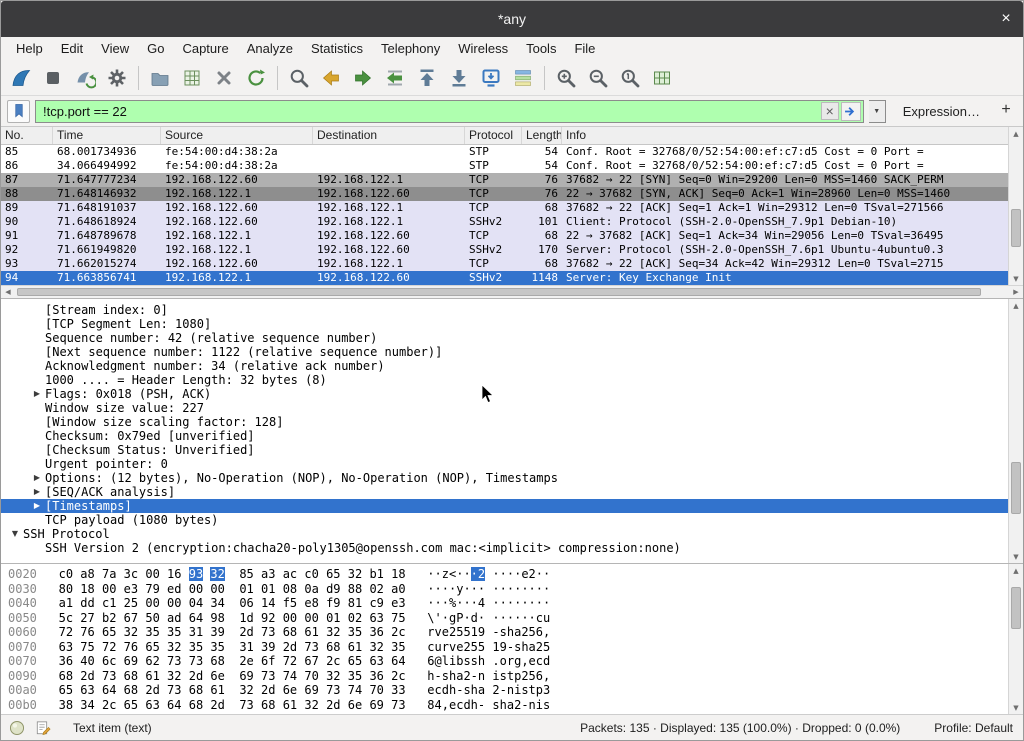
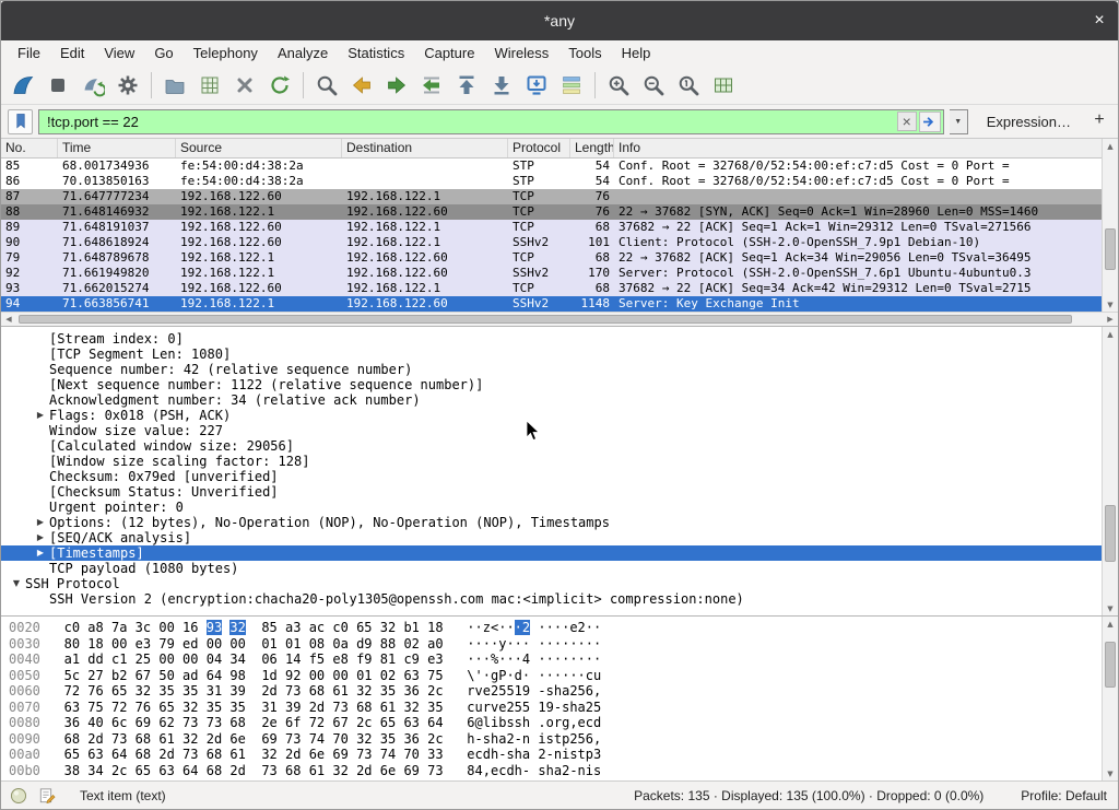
  *any
  ×
- Help
+ File
  Edit
  View
  Go
- Capture
+ Telephony
  Analyze
  Statistics
- Telephony
+ Capture
  Wireless
  Tools
- File
+ Help
  !tcp.port == 22
  ×
  Expression…
  +
  No.
  Time
  Source
  Destination
  Protocol
  Length
  Info
  85
  68.001734936
  fe:54:00:d4:38:2a
  STP
  54
  Conf. Root = 32768/0/52:54:00:ef:c7:d5 Cost = 0 Port =
  86
- 34.066494992
+ 70.013850163
  fe:54:00:d4:38:2a
  STP
  54
  Conf. Root = 32768/0/52:54:00:ef:c7:d5 Cost = 0 Port =
  87
  71.647777234
  192.168.122.60
  192.168.122.1
  TCP
  76
- 37682 → 22 [SYN] Seq=0 Win=29200 Len=0 MSS=1460 SACK_PERM
  88
  71.648146932
  192.168.122.1
  192.168.122.60
  TCP
  76
  22 → 37682 [SYN, ACK] Seq=0 Ack=1 Win=28960 Len=0 MSS=1460
  89
  71.648191037
  192.168.122.60
  192.168.122.1
  TCP
  68
  37682 → 22 [ACK] Seq=1 Ack=1 Win=29312 Len=0 TSval=271566
  90
  71.648618924
  192.168.122.60
  192.168.122.1
  SSHv2
  101
  Client: Protocol (SSH-2.0-OpenSSH_7.9p1 Debian-10)
- 91
+ 79
  71.648789678
  192.168.122.1
  192.168.122.60
  TCP
  68
  22 → 37682 [ACK] Seq=1 Ack=34 Win=29056 Len=0 TSval=36495
  92
  71.661949820
  192.168.122.1
  192.168.122.60
  SSHv2
  170
  Server: Protocol (SSH-2.0-OpenSSH_7.6p1 Ubuntu-4ubuntu0.3
  93
  71.662015274
  192.168.122.60
  192.168.122.1
  TCP
  68
  37682 → 22 [ACK] Seq=34 Ack=42 Win=29312 Len=0 TSval=2715
  94
  71.663856741
  192.168.122.1
  192.168.122.60
  SSHv2
  1148
  Server: Key Exchange Init
  ▲
  ▼
  ◀
  ▶
  [Stream index: 0]
  [TCP Segment Len: 1080]
  Sequence number: 42 (relative sequence number)
  [Next sequence number: 1122 (relative sequence number)]
  Acknowledgment number: 34 (relative ack number)
- 1000 .... = Header Length: 32 bytes (8)
  ▶
  Flags: 0x018 (PSH, ACK)
  Window size value: 227
+ [Calculated window size: 29056]
  [Window size scaling factor: 128]
  Checksum: 0x79ed [unverified]
  [Checksum Status: Unverified]
  Urgent pointer: 0
  ▶
  Options: (12 bytes), No-Operation (NOP), No-Operation (NOP), Timestamps
  ▶
  [SEQ/ACK analysis]
  ▶
  [Timestamps]
  TCP payload (1080 bytes)
  ▼
  SSH Protocol
  SSH Version 2 (encryption:chacha20-poly1305@openssh.com mac:<implicit> compression:none)
  ▲
  ▼
  0020 c0 a8 7a 3c 00 16 93 32 85 a3 ac c0 65 32 b1 18 ··z<···2 ····e2··
  0030 80 18 00 e3 79 ed 00 00 01 01 08 0a d9 88 02 a0 ····y··· ········
  0040 a1 dd c1 25 00 00 04 34 06 14 f5 e8 f9 81 c9 e3 ···%···4 ········
  0050 5c 27 b2 67 50 ad 64 98 1d 92 00 00 01 02 63 75 \'·gP·d· ······cu
  0060 72 76 65 32 35 35 31 39 2d 73 68 61 32 35 36 2c rve25519 -sha256,
  0070 63 75 72 76 65 32 35 35 31 39 2d 73 68 61 32 35 curve255 19-sha25
- 0070 36 40 6c 69 62 73 73 68 2e 6f 72 67 2c 65 63 64 6@libssh .org,ecd
+ 0080 36 40 6c 69 62 73 73 68 2e 6f 72 67 2c 65 63 64 6@libssh .org,ecd
  0090 68 2d 73 68 61 32 2d 6e 69 73 74 70 32 35 36 2c h-sha2-n istp256,
  00a0 65 63 64 68 2d 73 68 61 32 2d 6e 69 73 74 70 33 ecdh-sha 2-nistp3
  00b0 38 34 2c 65 63 64 68 2d 73 68 61 32 2d 6e 69 73 84,ecdh- sha2-nis
  ▲
  ▼
  Text item (text)
  Packets: 135 · Displayed: 135 (100.0%) · Dropped: 0 (0.0%)
  Profile: Default
